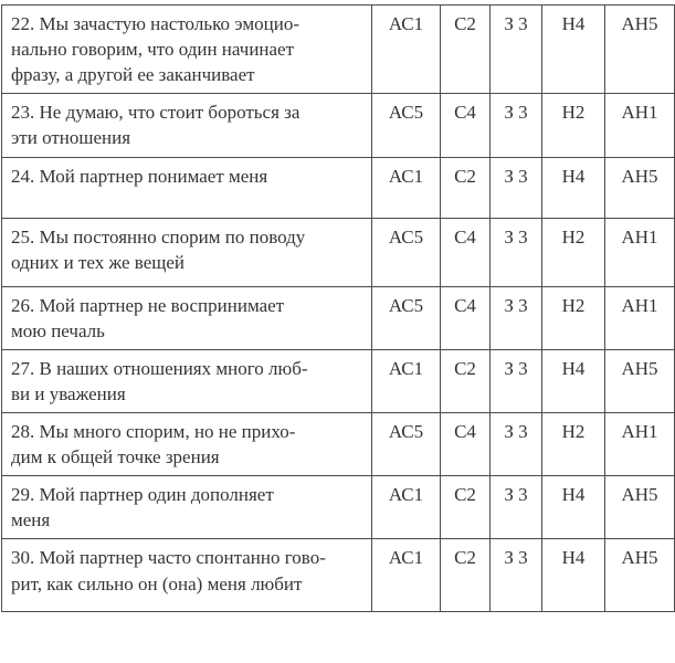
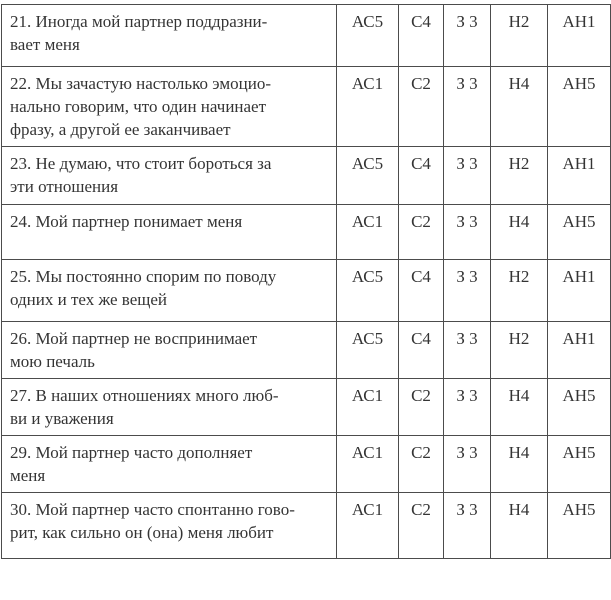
+ 21. Иногда мой партнер поддразни- вает меня	АС5	С4	З 3	Н2	АН1
  22. Мы зачастую настолько эмоцио- нально говорим, что один начинает фразу, а другой ее заканчивает	АС1	С2	З 3	Н4	АН5
  23. Не думаю, что стоит бороться за эти отношения	АС5	С4	З 3	Н2	АН1
  24. Мой партнер понимает меня	АС1	С2	З 3	Н4	АН5
  25. Мы постоянно спорим по поводу одних и тех же вещей	АС5	С4	З 3	Н2	АН1
  26. Мой партнер не воспринимает мою печаль	АС5	С4	З 3	Н2	АН1
  27. В наших отношениях много люб- ви и уважения	АС1	С2	З 3	Н4	АН5
- 28. Мы много спорим, но не прихо- дим к общей точке зрения	АС5	С4	З 3	Н2	АН1
- 29. Мой партнер один дополняет меня	АС1	С2	З 3	Н4	АН5
+ 29. Мой партнер часто дополняет меня	АС1	С2	З 3	Н4	АН5
  30. Мой партнер часто спонтанно гово- рит, как сильно он (она) меня любит	АС1	С2	З 3	Н4	АН5
